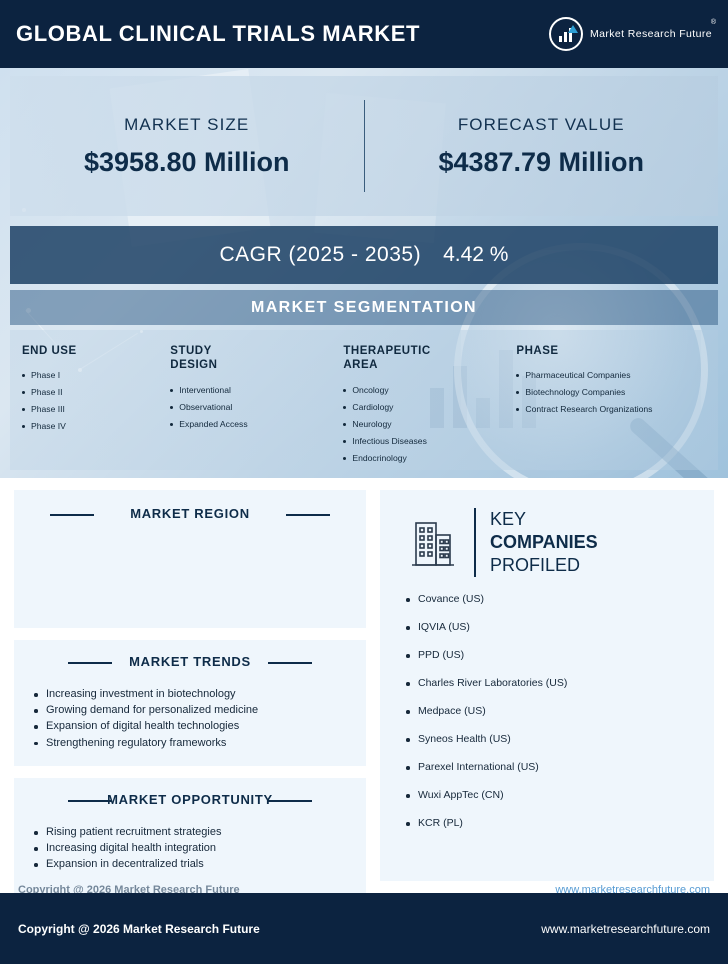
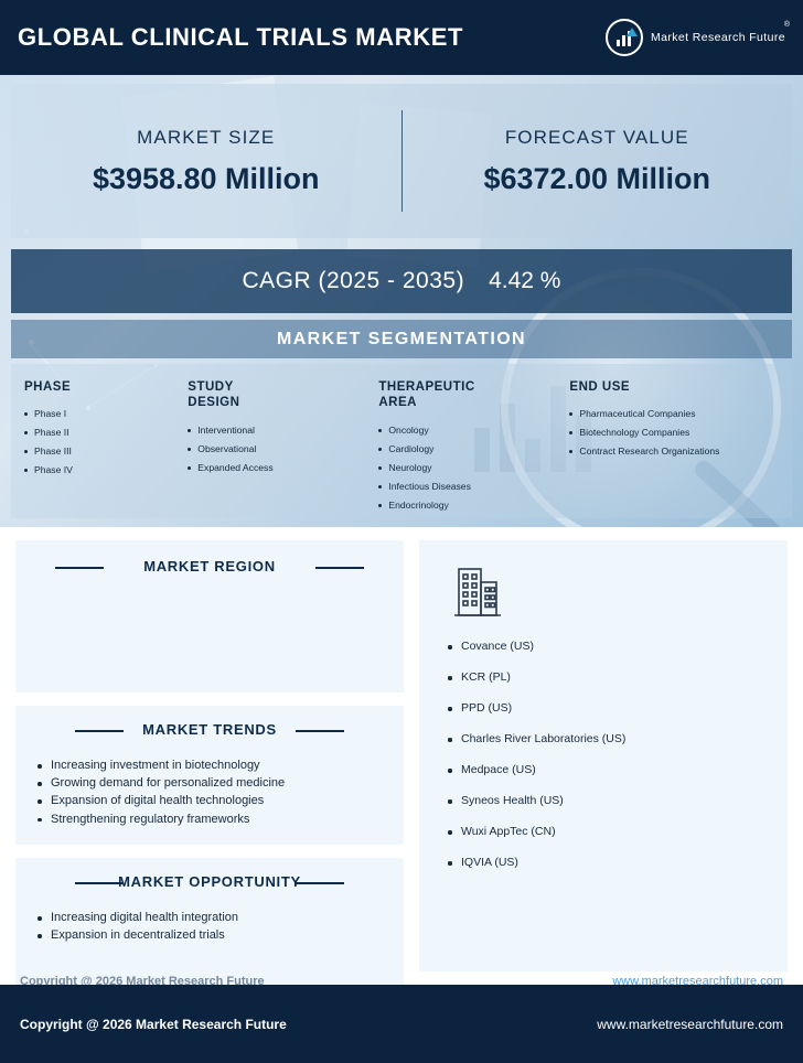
  GLOBAL CLINICAL TRIALS MARKET
  Market Research Future
  MARKET SIZE
  $3958.80 Million
  FORECAST VALUE
- $4387.79 Million
+ $6372.00 Million
  CAGR (2025 - 2035)
  4.42 %
  MARKET SEGMENTATION
- END USE
+ PHASE
  Phase I
  Phase II
  Phase III
  Phase IV
  STUDY DESIGN
  Interventional
  Observational
  Expanded Access
  THERAPEUTIC AREA
  Oncology
  Cardiology
  Neurology
  Infectious Diseases
  Endocrinology
- PHASE
+ END USE
  Pharmaceutical Companies
  Biotechnology Companies
  Contract Research Organizations
  MARKET REGION
  MARKET TRENDS
  Increasing investment in biotechnology
  Growing demand for personalized medicine
  Expansion of digital health technologies
  Strengthening regulatory frameworks
  MARKET OPPORTUNIT
- Rising patient recruitment strategies
  Increasing digital health integration
  Expansion in decentralized trials
- KEY
- COMPANIES
- PROFILED
  Covance (US)
- IQVIA (US)
+ KCR (PL)
  PPD (US)
  Charles River Laboratories (US)
  Medpace (US)
  Syneos Health (US)
- Parexel International (US)
  Wuxi AppTec (CN)
- KCR (PL)
+ IQVIA (US)
  Copyright @ 2026 Market Research Future
  www.marketresearchfuture.com
  Copyright @ 2026 Market Research Future
  www.marketresearchfuture.com
